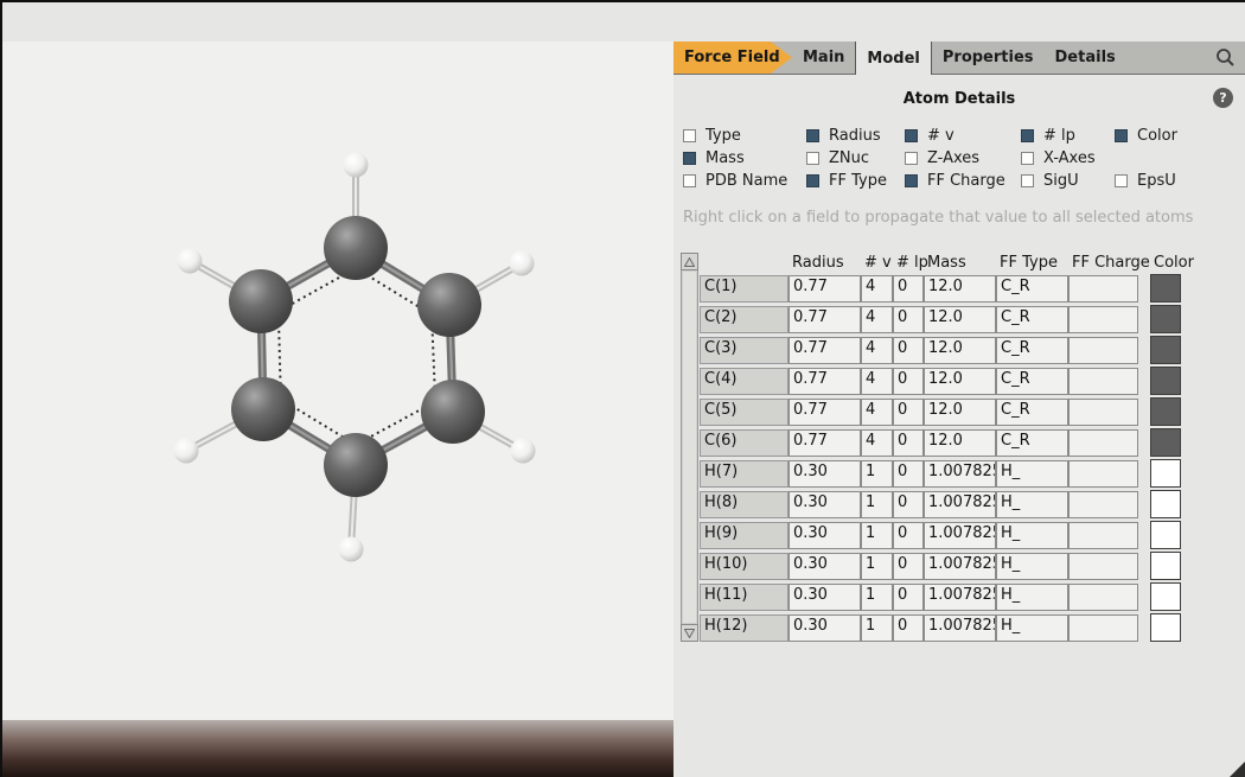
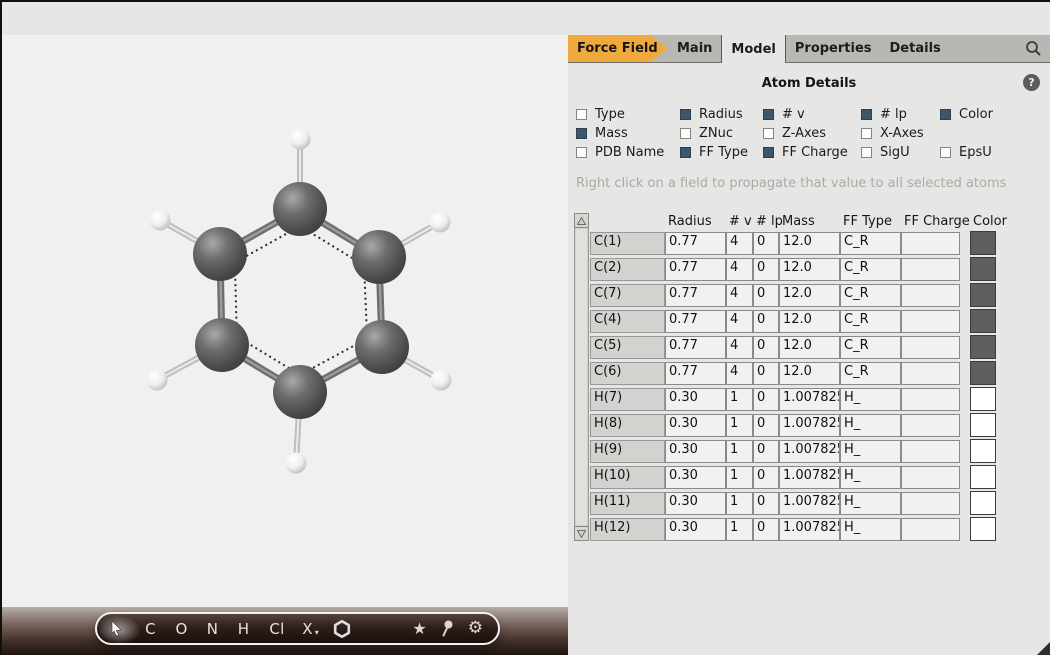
+ C
+ O
+ N
+ H
+ Cl
+ X
+ ▾
+ ★
+ ⚙
  Force Field
  Main
  Model
  Properties
  Details
  Atom Details
  ?
  Type
  Radius
  # v
  # lp
  Color
  Mass
  ZNuc
  Z-Axes
  X-Axes
  PDB Name
  FF Type
  FF Charge
  SigU
  EpsU
  Right click on a field to propagate that value to all selected atoms
  Radius
  # v
  # lp
  Mass
  FF Type
  FF Charge
  Color
  C(1)
  0.77
  4
  0
  12.0
  C_R
  C(2)
  0.77
  4
  0
  12.0
  C_R
- C(3)
+ C(7)
  0.77
  4
  0
  12.0
  C_R
  C(4)
  0.77
  4
  0
  12.0
  C_R
  C(5)
  0.77
  4
  0
  12.0
  C_R
  C(6)
  0.77
  4
  0
  12.0
  C_R
  H(7)
  0.30
  1
  0
  1.00782
  H_
  H(8)
  0.30
  1
  0
  1.00782
  H_
  H(9)
  0.30
  1
  0
  1.00782
  H_
  H(10)
  0.30
  1
  0
  1.00782
  H_
  H(11)
  0.30
  1
  0
  1.00782
  H_
  H(12)
  0.30
  1
  0
  1.00782
  H_
